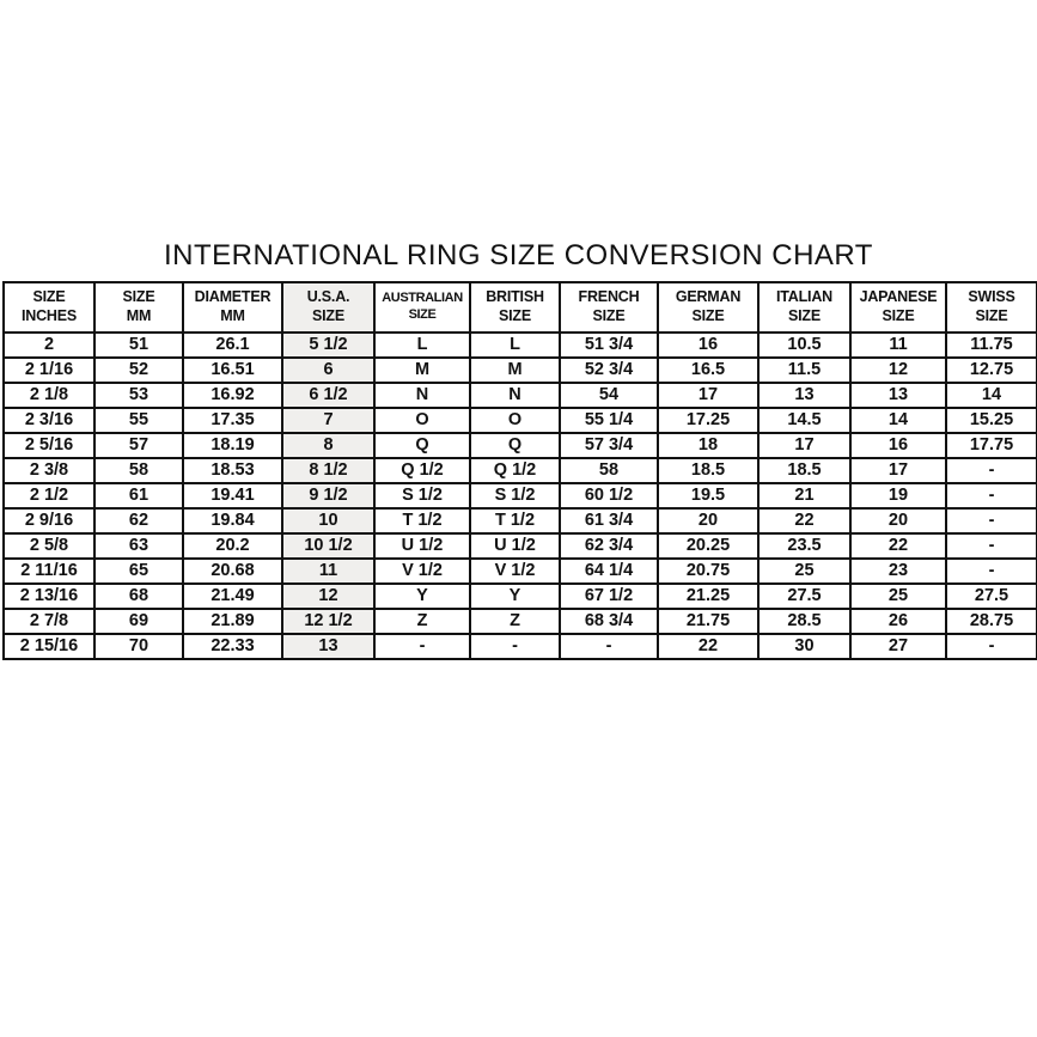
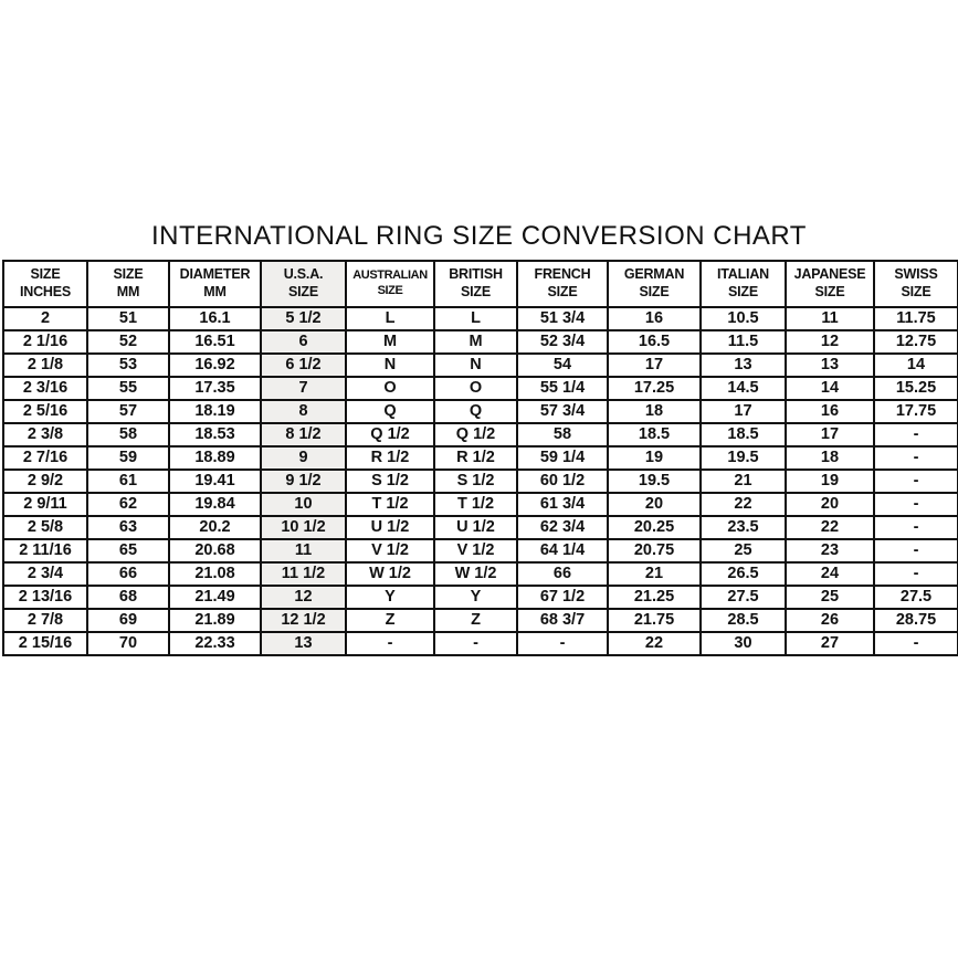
  INTERNATIONAL RING SIZE CONVERSION CHART
  SIZE INCHES	SIZE MM	DIAMETER MM	U.S.A. SIZE	AUSTRALIAN SIZE	BRITISH SIZE	FRENCH SIZE	GERMAN SIZE	ITALIAN SIZE	JAPANESE SIZE	SWISS SIZE
- 2	51	26.1	5 1/2	L	L	51 3/4	16	10.5	11	11.75
+ 2	51	16.1	5 1/2	L	L	51 3/4	16	10.5	11	11.75
  2 1/16	52	16.51	6	M	M	52 3/4	16.5	11.5	12	12.75
  2 1/8	53	16.92	6 1/2	N	N	54	17	13	13	14
  2 3/16	55	17.35	7	O	O	55 1/4	17.25	14.5	14	15.25
  2 5/16	57	18.19	8	Q	Q	57 3/4	18	17	16	17.75
  2 3/8	58	18.53	8 1/2	Q 1/2	Q 1/2	58	18.5	18.5	17	-
+ 2 7/16	59	18.89	9	R 1/2	R 1/2	59 1/4	19	19.5	18	-
- 2 1/2	61	19.41	9 1/2	S 1/2	S 1/2	60 1/2	19.5	21	19	-
+ 2 9/2	61	19.41	9 1/2	S 1/2	S 1/2	60 1/2	19.5	21	19	-
- 2 9/16	62	19.84	10	T 1/2	T 1/2	61 3/4	20	22	20	-
+ 2 9/11	62	19.84	10	T 1/2	T 1/2	61 3/4	20	22	20	-
  2 5/8	63	20.2	10 1/2	U 1/2	U 1/2	62 3/4	20.25	23.5	22	-
  2 11/16	65	20.68	11	V 1/2	V 1/2	64 1/4	20.75	25	23	-
+ 2 3/4	66	21.08	11 1/2	W 1/2	W 1/2	66	21	26.5	24	-
  2 13/16	68	21.49	12	Y	Y	67 1/2	21.25	27.5	25	27.5
- 2 7/8	69	21.89	12 1/2	Z	Z	68 3/4	21.75	28.5	26	28.75
+ 2 7/8	69	21.89	12 1/2	Z	Z	68 3/7	21.75	28.5	26	28.75
  2 15/16	70	22.33	13	-	-	-	22	30	27	-
